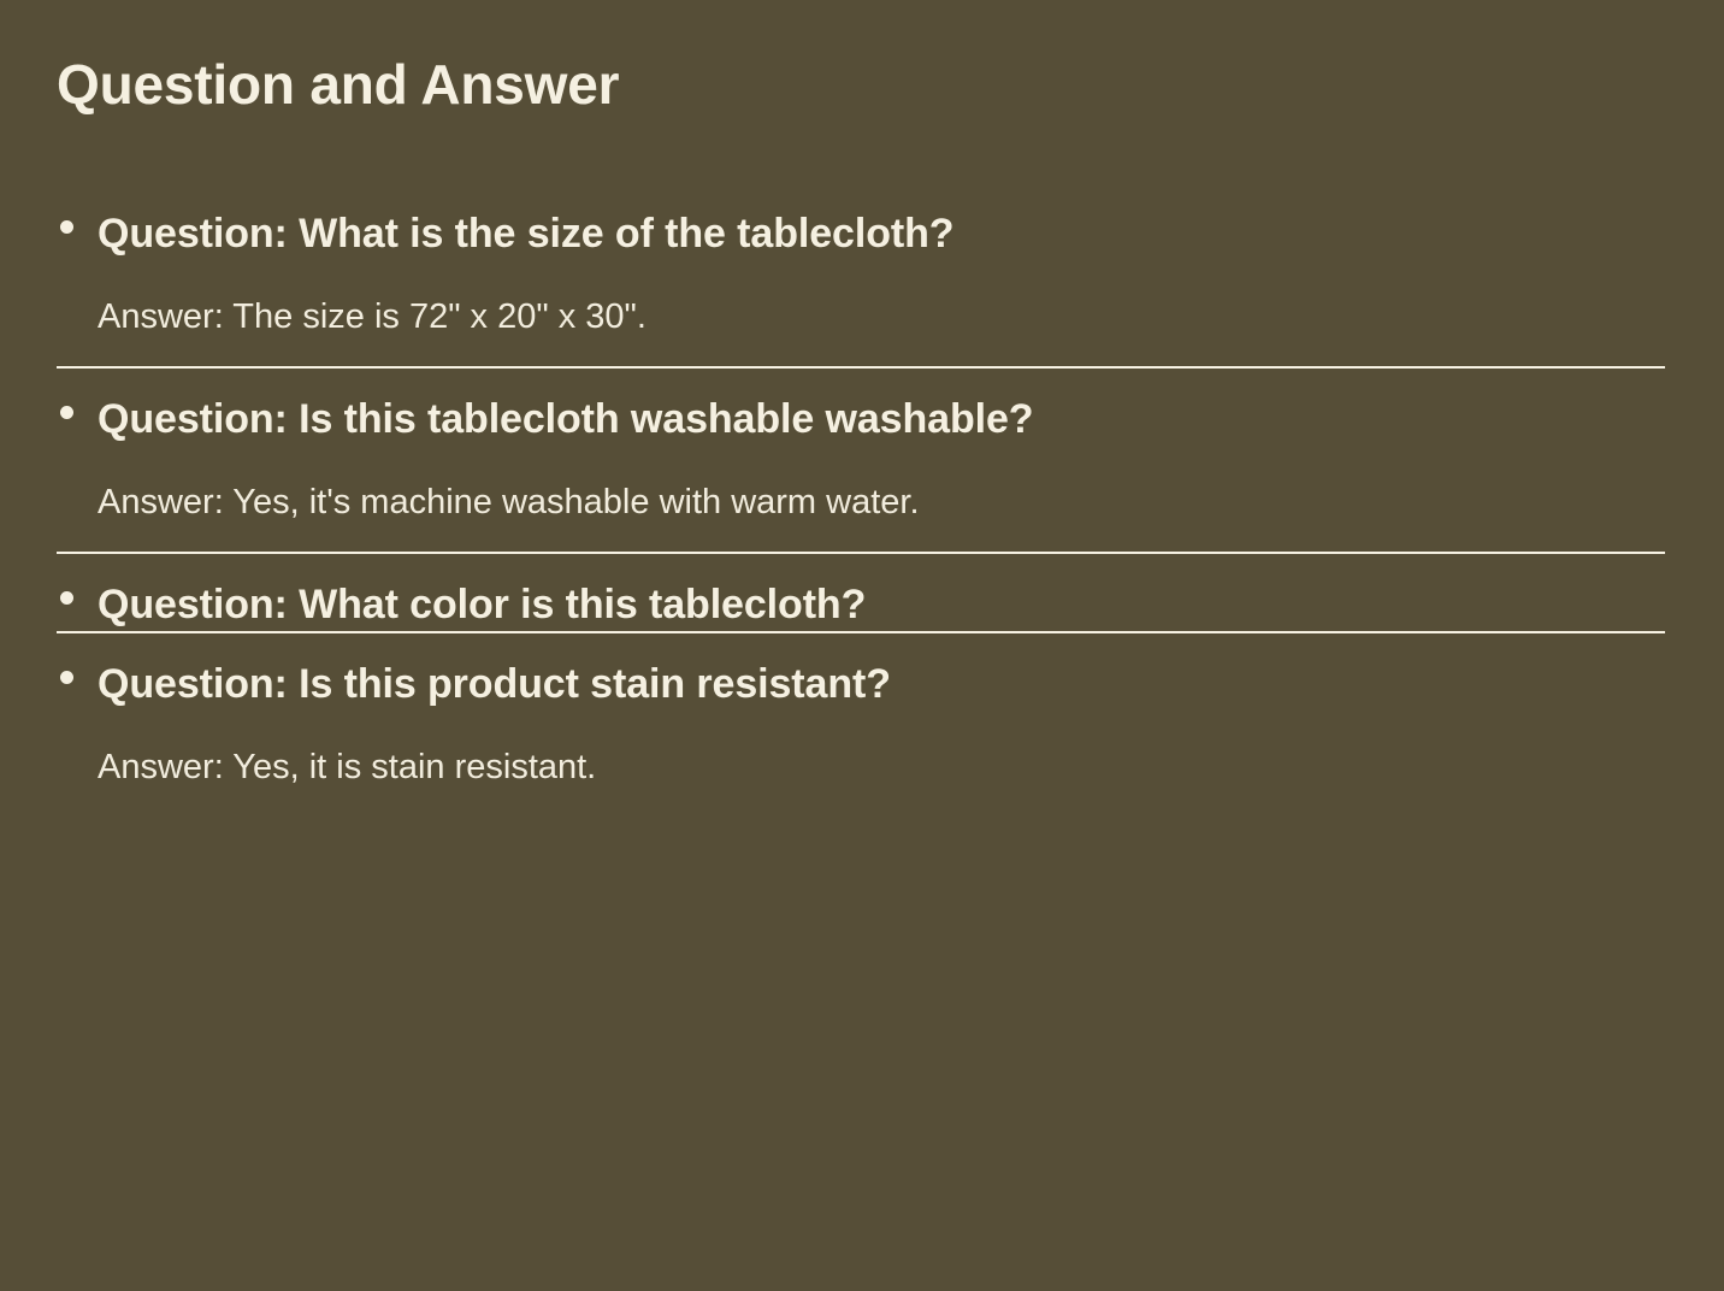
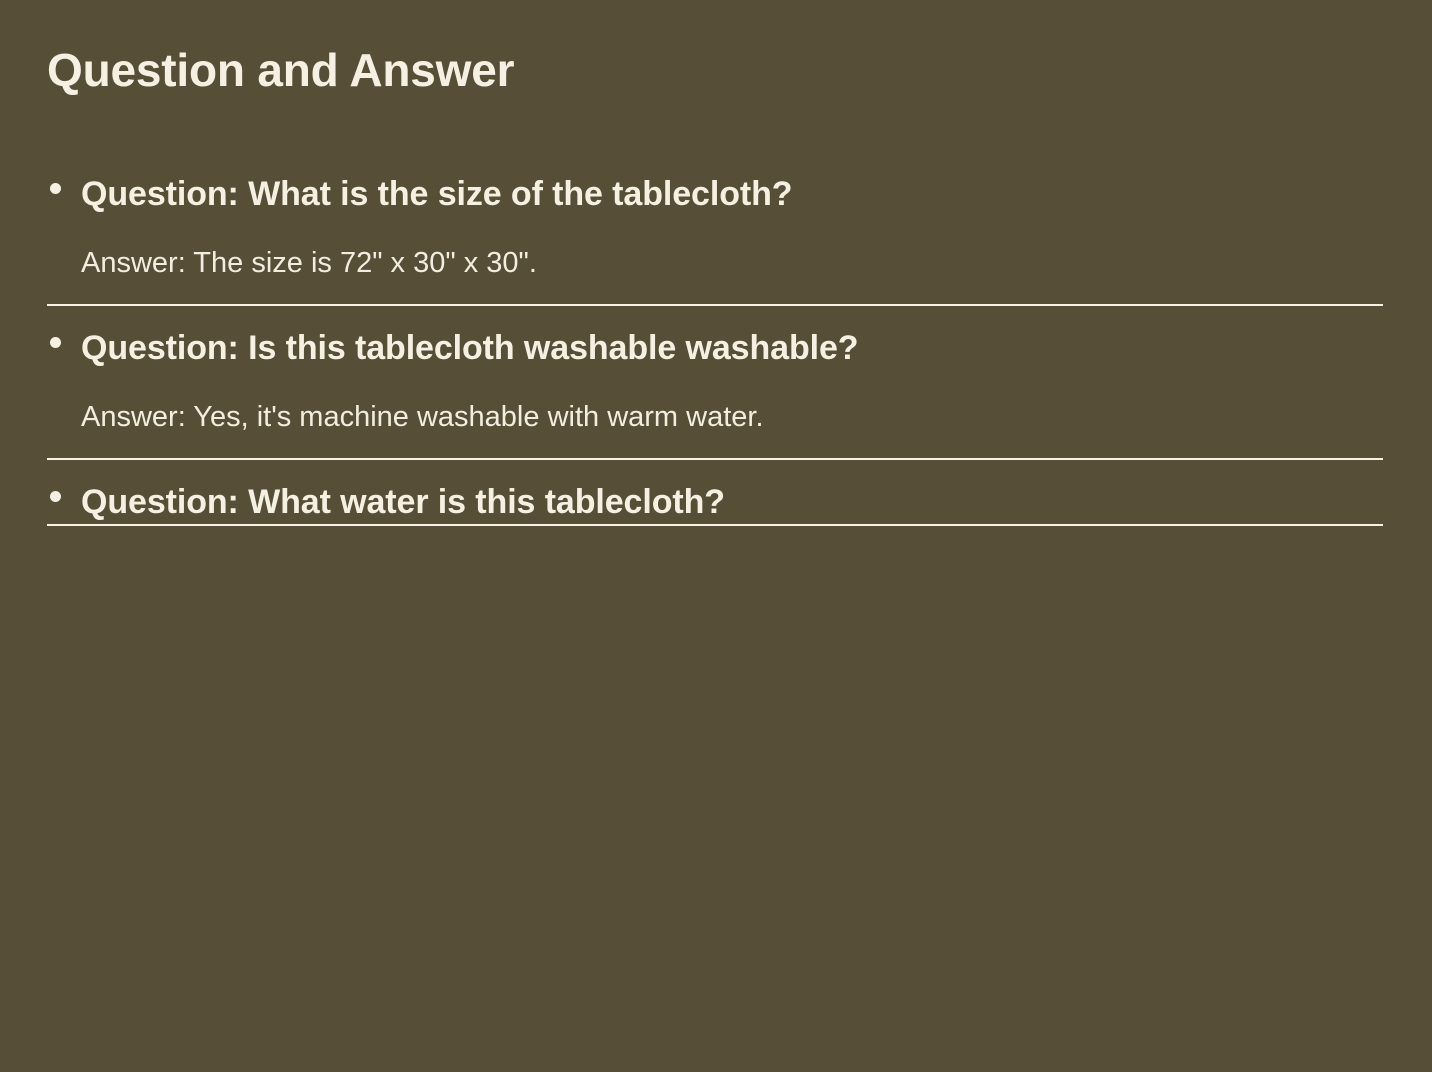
  Question and Answer
  Question: What is the size of the tablecloth?
- Answer: The size is 72" x 20" x 30".
+ Answer: The size is 72" x 30" x 30".
  Question: Is this tablecloth washable washable?
  Answer: Yes, it's machine washable with warm water.
- Question: What color is this tablecloth?
+ Question: What water is this tablecloth?
- Question: Is this product stain resistant?
- Answer: Yes, it is stain resistant.
